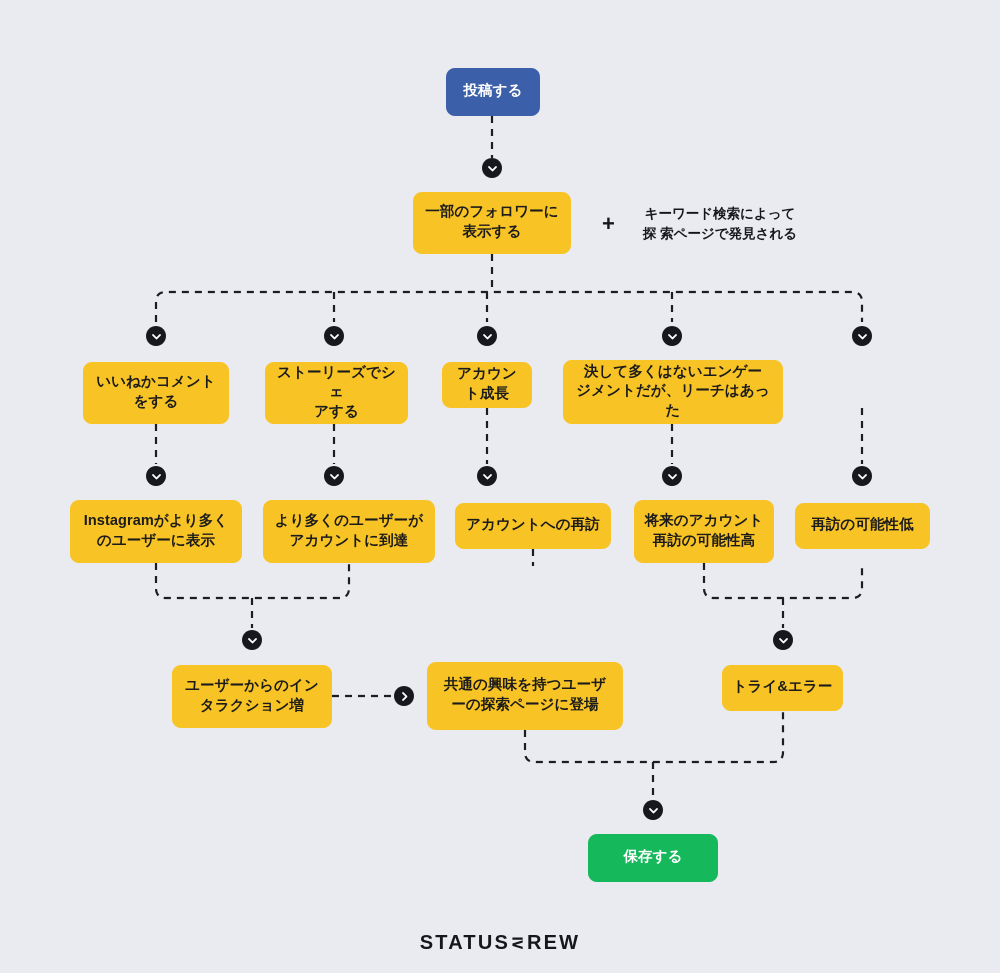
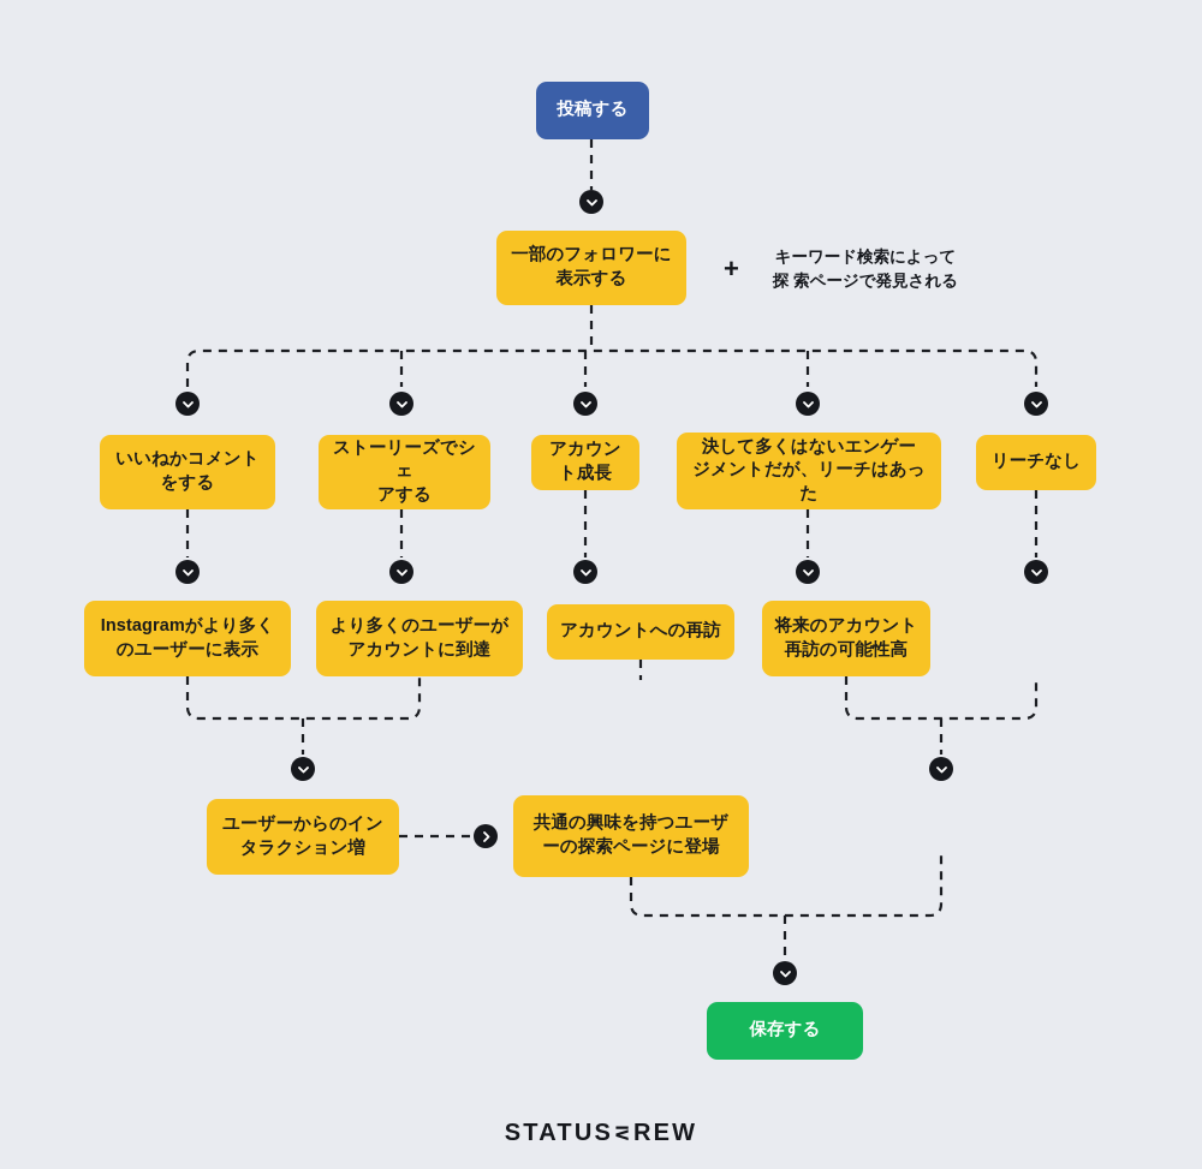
  投稿する
  一部のフォロワーに
  表示する
  いいねかコメント
  をする
  ストーリーズでシェ
  アする
  アカウント成長
  決して多くはないエンゲー
  ジメントだが、リーチはあった
+ リーチなし
  Instagramがより多く
  のユーザーに表示
  より多くのユーザーが
  アカウントに到達
  アカウントへの再訪
  将来のアカウント
  再訪の可能性高
- 再訪の可能性低
  ユーザーからのイン
  タラクション増
  共通の興味を持つユーザ
  ーの探索ページに登場
- トライ&エラー
  保存する
  +
  キーワード検索によって
  探 索ページで発見される
  STATUS⋜REW
